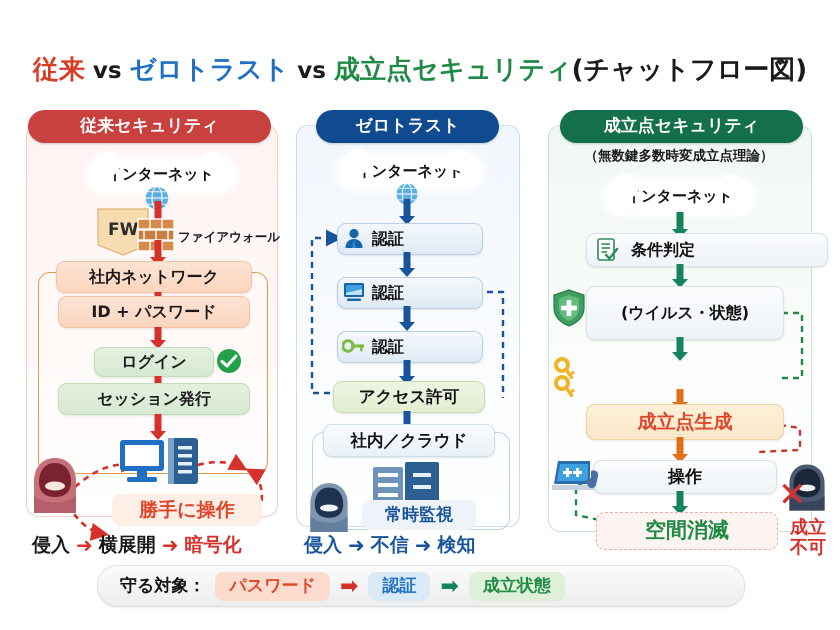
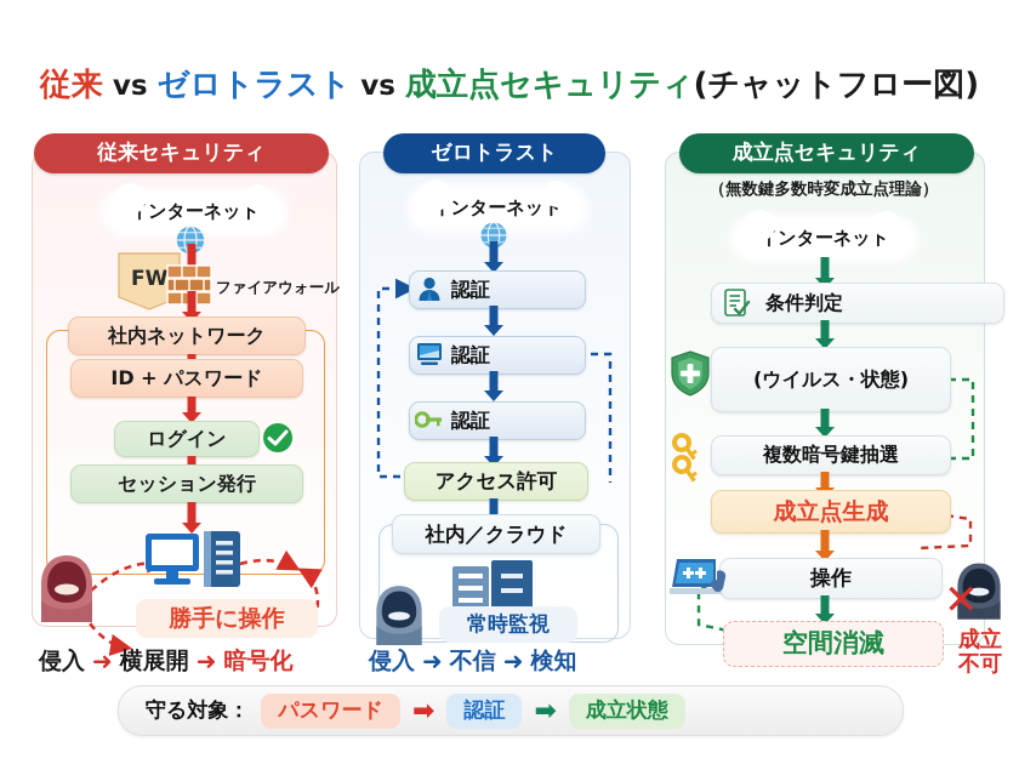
  従来 vs ゼロトラスト vs 成立点セキュリティ(チャットフロー図)
  従来セキュリティ
  ンターネット
  FW
  ファイアウォール
  社内ネットワーク
  ID + パスワード
  ログイン
  セッション発行
  勝手に操作
  侵入
  ➜
  横展開
  ➜
  暗号化
  ゼロトラスト
  ンターネット
  認証
  認証
  認証
  アクセス許可
  社内／クラウド
  常時監視
  侵入
  ➜
  不信
  ➜
  検知
  成立点セキュリティ
  （無数鍵多数時変成立点理論）
  ンターネット
  条件判定
  (ウイルス・状態)
+ 複数暗号鍵抽選
  成立点生成
  操作
  空間消滅
  ✕
  成立
  不可
  守る対象：
  パスワード
  ➡
  認証
  ➡
  成立状態
